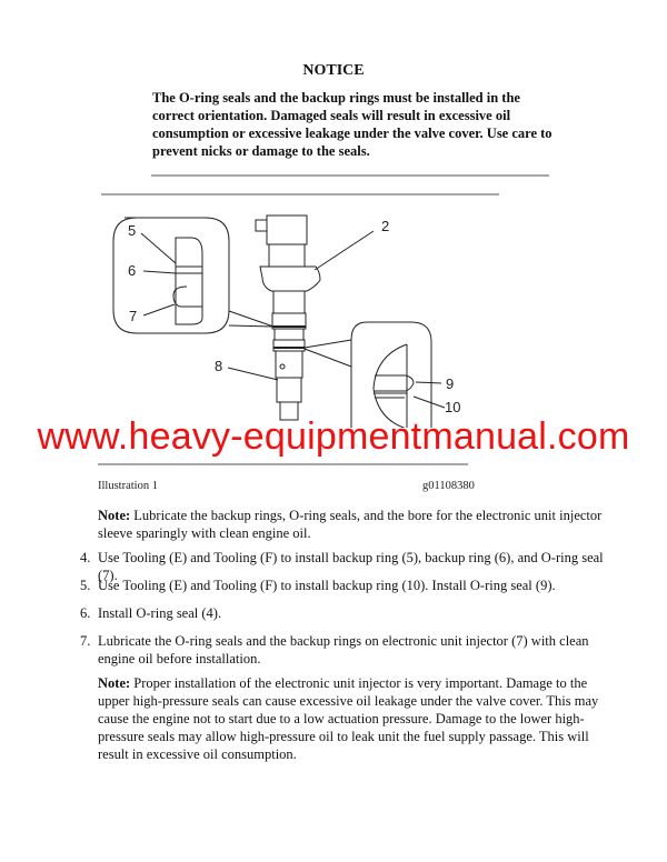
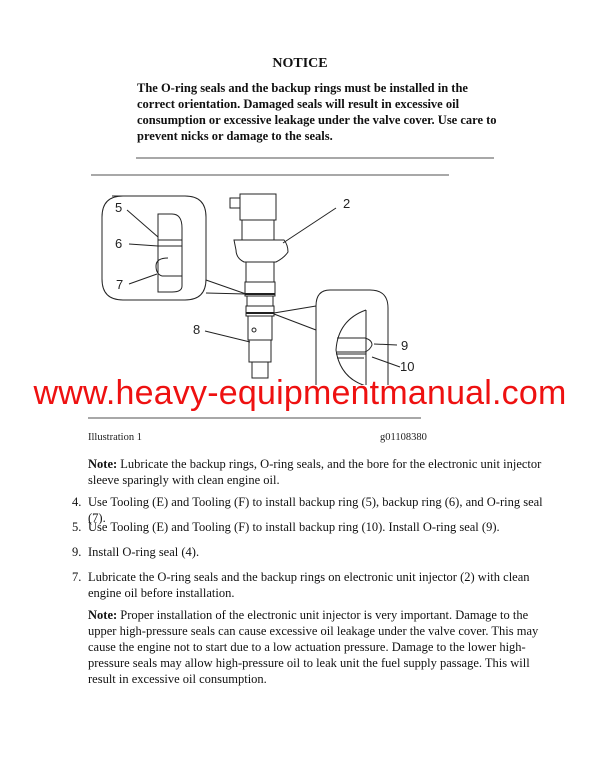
  NOTICE
  The O-ring seals and the backup rings must be installed in the correct orientation. Damaged seals will result in excessive oil consumption or excessive leakage under the valve cover. Use care to prevent nicks or damage to the seals.
  5
  6
  7
  2
  8
  9
  10
  www.heavy-equipmentmanual.com
  Illustration 1
  g01108380
  Note: Lubricate the backup rings, O-ring seals, and the bore for the electronic unit injector sleeve sparingly with clean engine oil.
  4.
  Use Tooling (E) and Tooling (F) to install backup ring (5), backup ring (6), and O-ring seal (7).
  5.
  Use Tooling (E) and Tooling (F) to install backup ring (10). Install O-ring seal (9).
- 6.
+ 9.
  Install O-ring seal (4).
  7.
- Lubricate the O-ring seals and the backup rings on electronic unit injector (7) with clean engine oil before installation.
+ Lubricate the O-ring seals and the backup rings on electronic unit injector (2) with clean engine oil before installation.
  Note: Proper installation of the electronic unit injector is very important. Damage to the upper high-pressure seals can cause excessive oil leakage under the valve cover. This may cause the engine not to start due to a low actuation pressure. Damage to the lower high-pressure seals may allow high-pressure oil to leak unit the fuel supply passage. This will result in excessive oil consumption.
